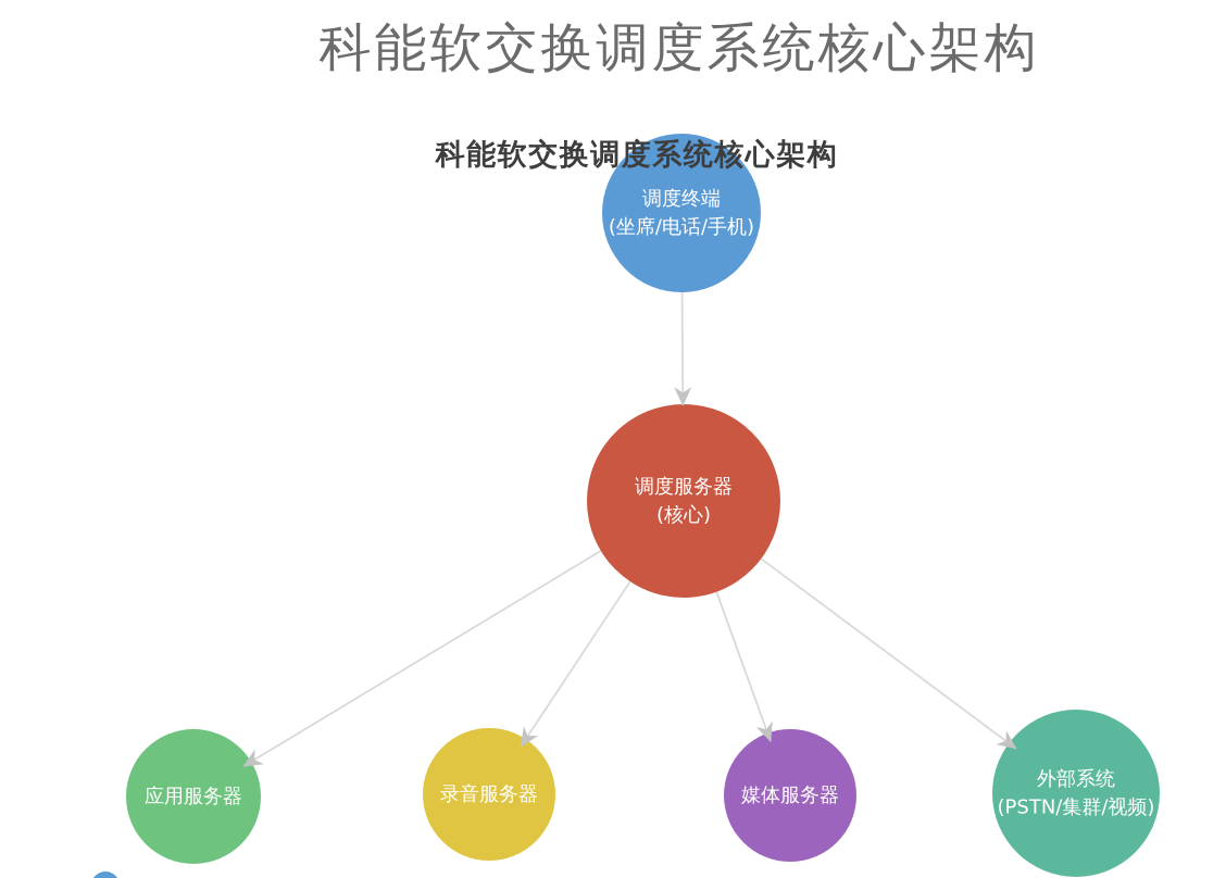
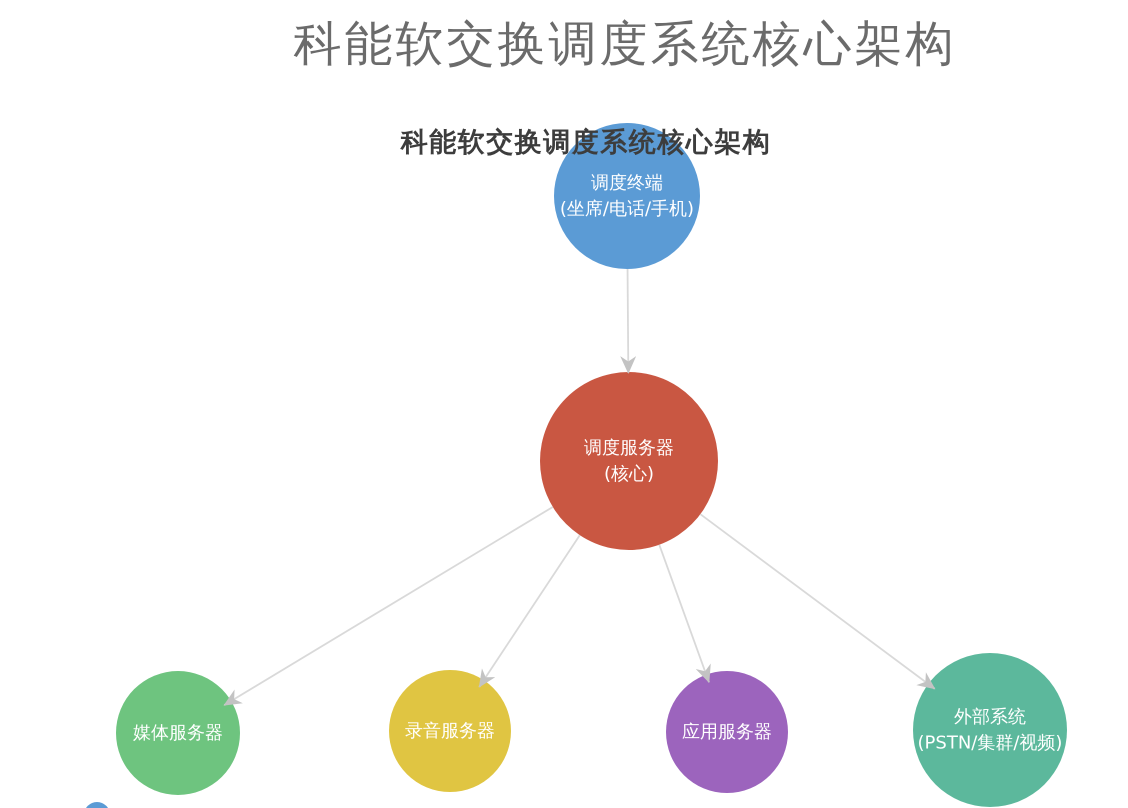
  科能软交换调度系统核心架构
  科能软交换调度系统核心架构
  调度终端 (坐席/电话/手机)
  调度服务器 (核心)
- 应用服务器
+ 媒体服务器
  录音服务器
- 媒体服务器
+ 应用服务器
  外部系统 (PSTN/集群/视频)
